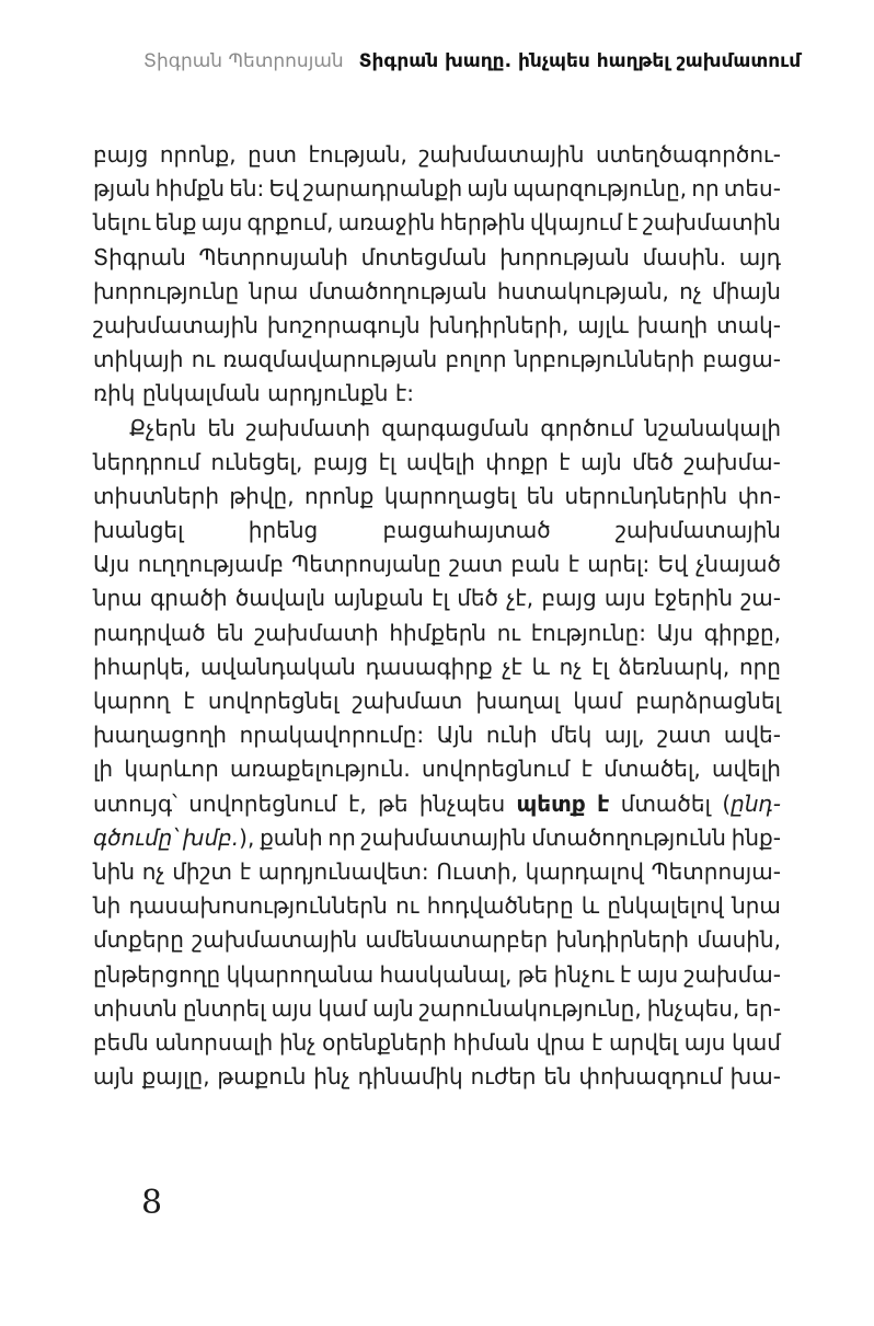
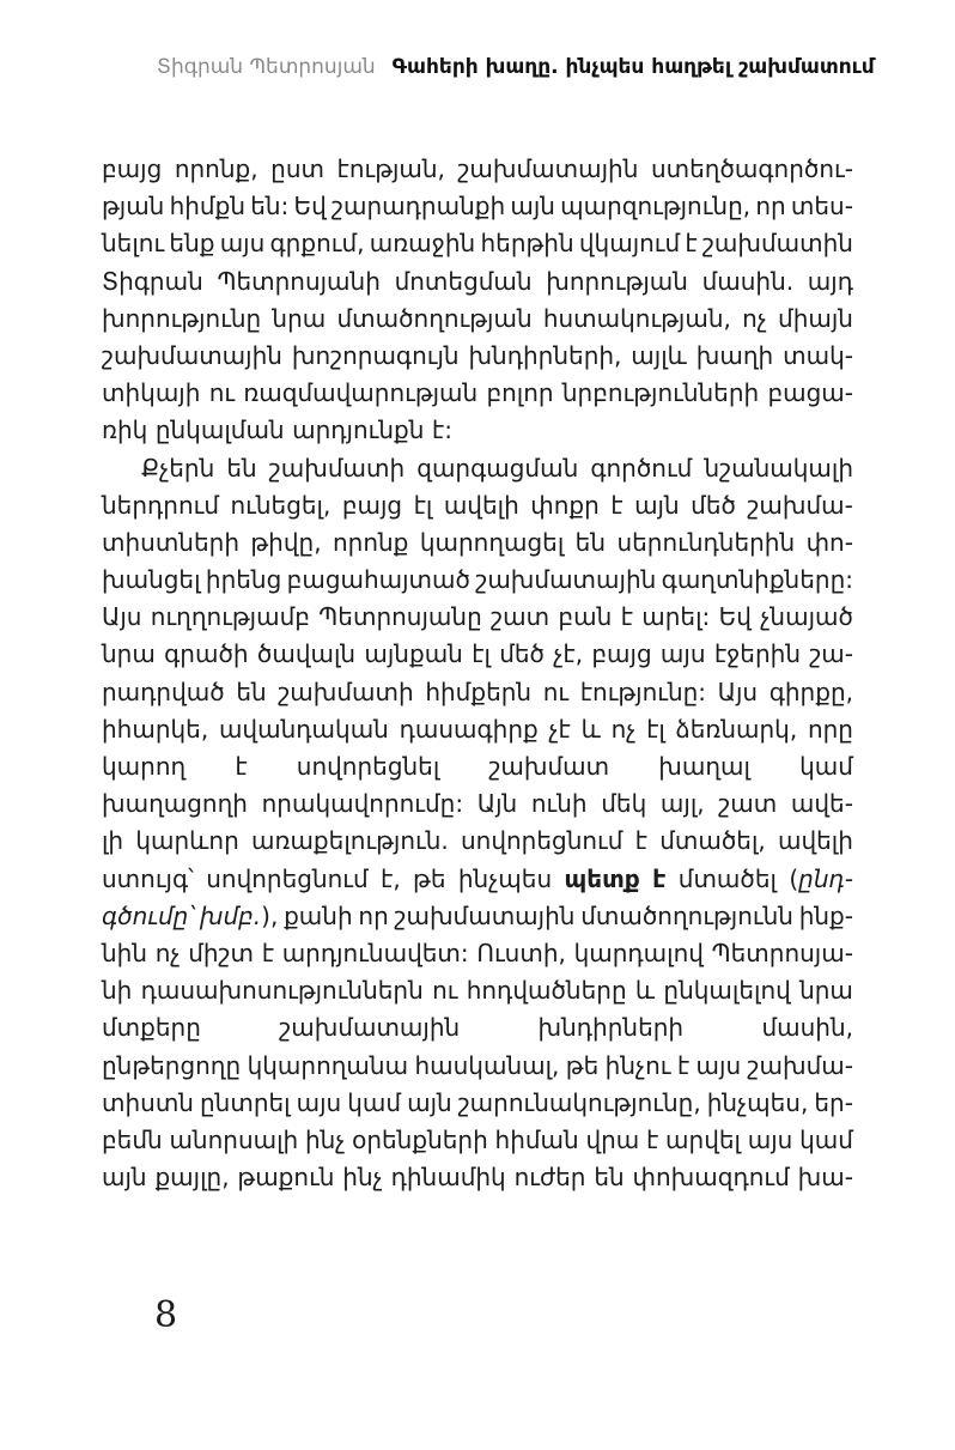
- Տիգրան Պետրոսյան Տիգրան խաղը. ինչպես հաղթել շախմատում
+ Տիգրան Պետրոսյան Գահերի խաղը. ինչպես հաղթել շախմատում
  բայց
  որոնք,
  ըստ
  էության,
  շախմատային
  ստեղծագործու-
  թյան
  հիմքն
  են:
  Եվ
  շարադրանքի
  այն
  պարզությունը,
  որ
  տես-
  նելու
  ենք
  այս
  գրքում,
  առաջին
  հերթին
  վկայում
  է
  շախմատին
  Տիգրան
  Պետրոսյանի
  մոտեցման
  խորության
  մասին.
  այդ
  խորությունը
  նրա
  մտածողության
  հստակության,
  ոչ
  միայն
  շախմատային
  խոշորագույն
  խնդիրների,
  այլև
  խաղի
  տակ-
  տիկայի
  ու
  ռազմավարության
  բոլոր
  նրբությունների
  բացա-
  ռիկ
  ընկալման
  արդյունքն
  է:
  Քչերն
  են
  շախմատի
  զարգացման
  գործում
  նշանակալի
  ներդրում
  ունեցել,
  բայց
  էլ
  ավելի
  փոքր
  է
  այն
  մեծ
  շախմա-
  տիստների
  թիվը,
  որոնք
  կարողացել
  են
  սերունդներին
  փո-
  խանցել
  իրենց
  բացահայտած
  շախմատային
+ գաղտնիքները:
  Այս
  ուղղությամբ
  Պետրոսյանը
  շատ
  բան
  է
  արել:
  Եվ
  չնայած
  նրա
  գրածի
  ծավալն
  այնքան
  էլ
  մեծ
  չէ,
  բայց
  այս
  էջերին
  շա-
  րադրված
  են
  շախմատի
  հիմքերն
  ու
  էությունը:
  Այս
  գիրքը,
  իհարկե,
  ավանդական
  դասագիրք
  չէ
  և
  ոչ
  էլ
  ձեռնարկ,
  որը
  կարող
  է
  սովորեցնել
  շախմատ
  խաղալ
  կամ
- բարձրացնել
  խաղացողի
  որակավորումը:
  Այն
  ունի
  մեկ
  այլ,
  շատ
  ավե-
  լի
  կարևոր
  առաքելություն.
  սովորեցնում
  է
  մտածել,
  ավելի
  ստույգ՝
  սովորեցնում
  է,
  թե
  ինչպես
  պետք
  է
  մտածել
  (ընդ-
  գծումը՝
  խմբ.),
  քանի
  որ
  շախմատային
  մտածողությունն
  ինք-
  նին
  ոչ
  միշտ
  է
  արդյունավետ:
  Ուստի,
  կարդալով
  Պետրոսյա-
  նի
  դասախոսություններն
  ու
  հոդվածները
  և
  ընկալելով
  նրա
  մտքերը
  շախմատային
- ամենատարբեր
  խնդիրների
  մասին,
  ընթերցողը
  կկարողանա
  հասկանալ,
  թե
  ինչու
  է
  այս
  շախմա-
  տիստն
  ընտրել
  այս
  կամ
  այն
  շարունակությունը,
  ինչպես,
  եր-
  բեմն
  անորսալի
  ինչ
  օրենքների
  հիման
  վրա
  է
  արվել
  այս
  կամ
  այն
  քայլը,
  թաքուն
  ինչ
  դինամիկ
  ուժեր
  են
  փոխազդում
  խա-
  8
